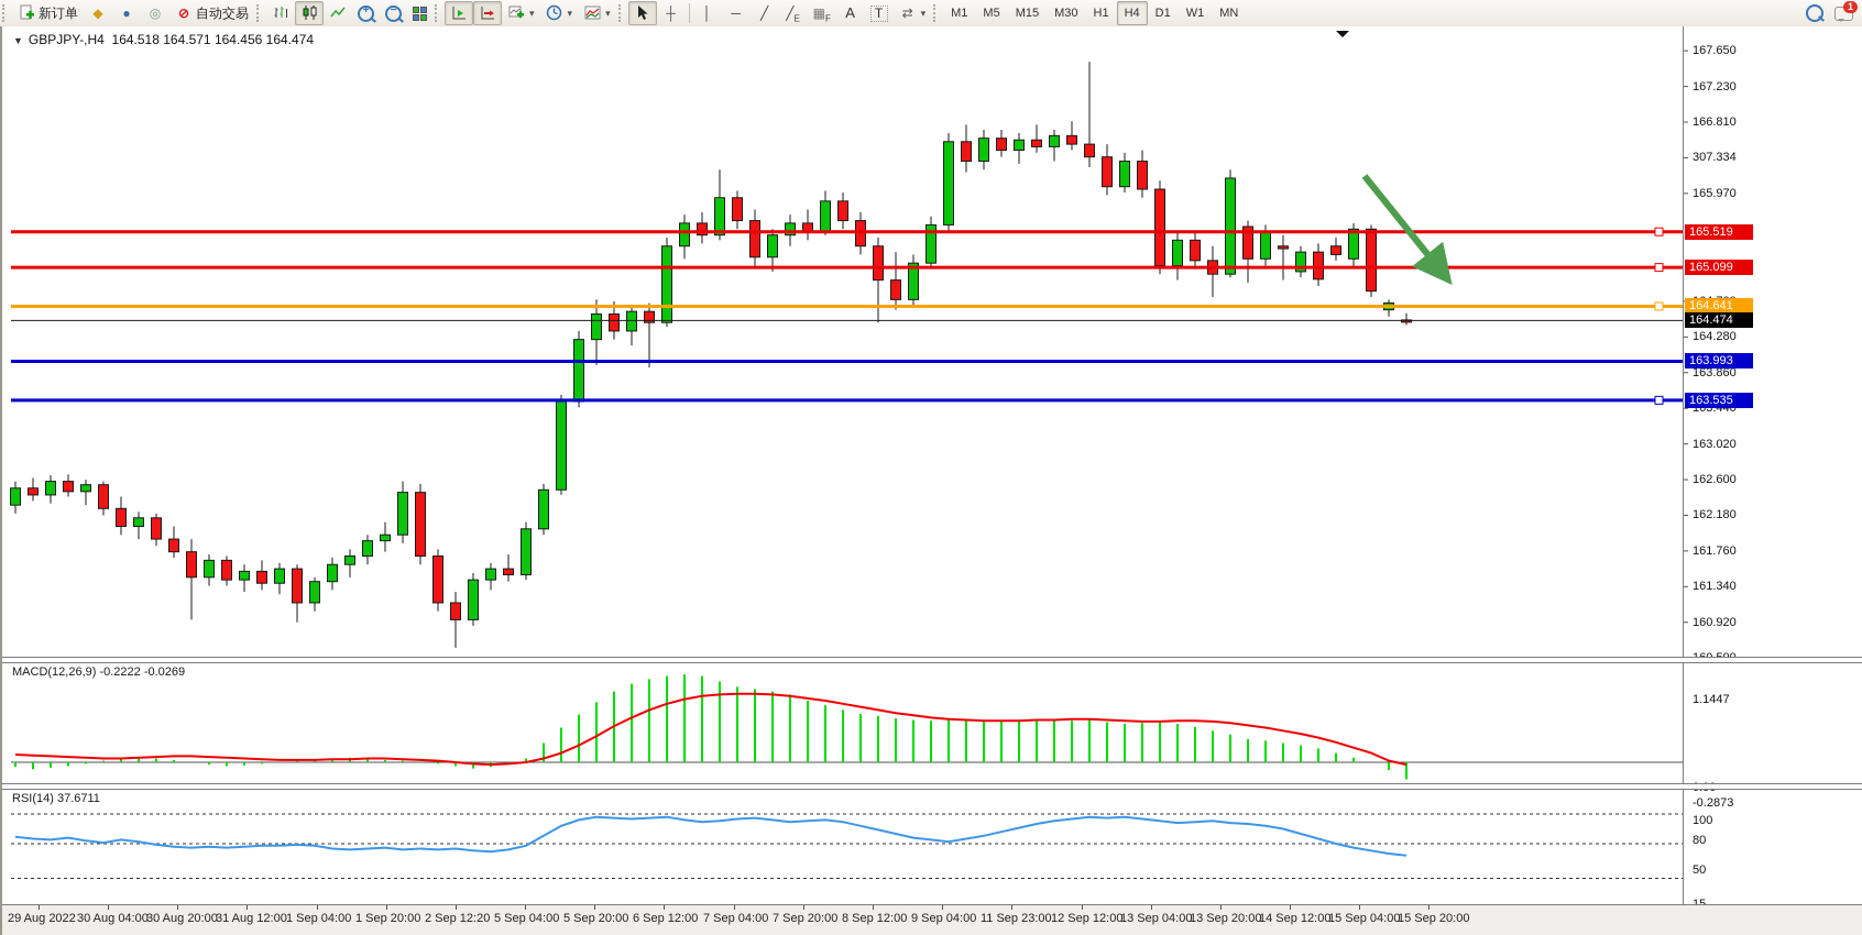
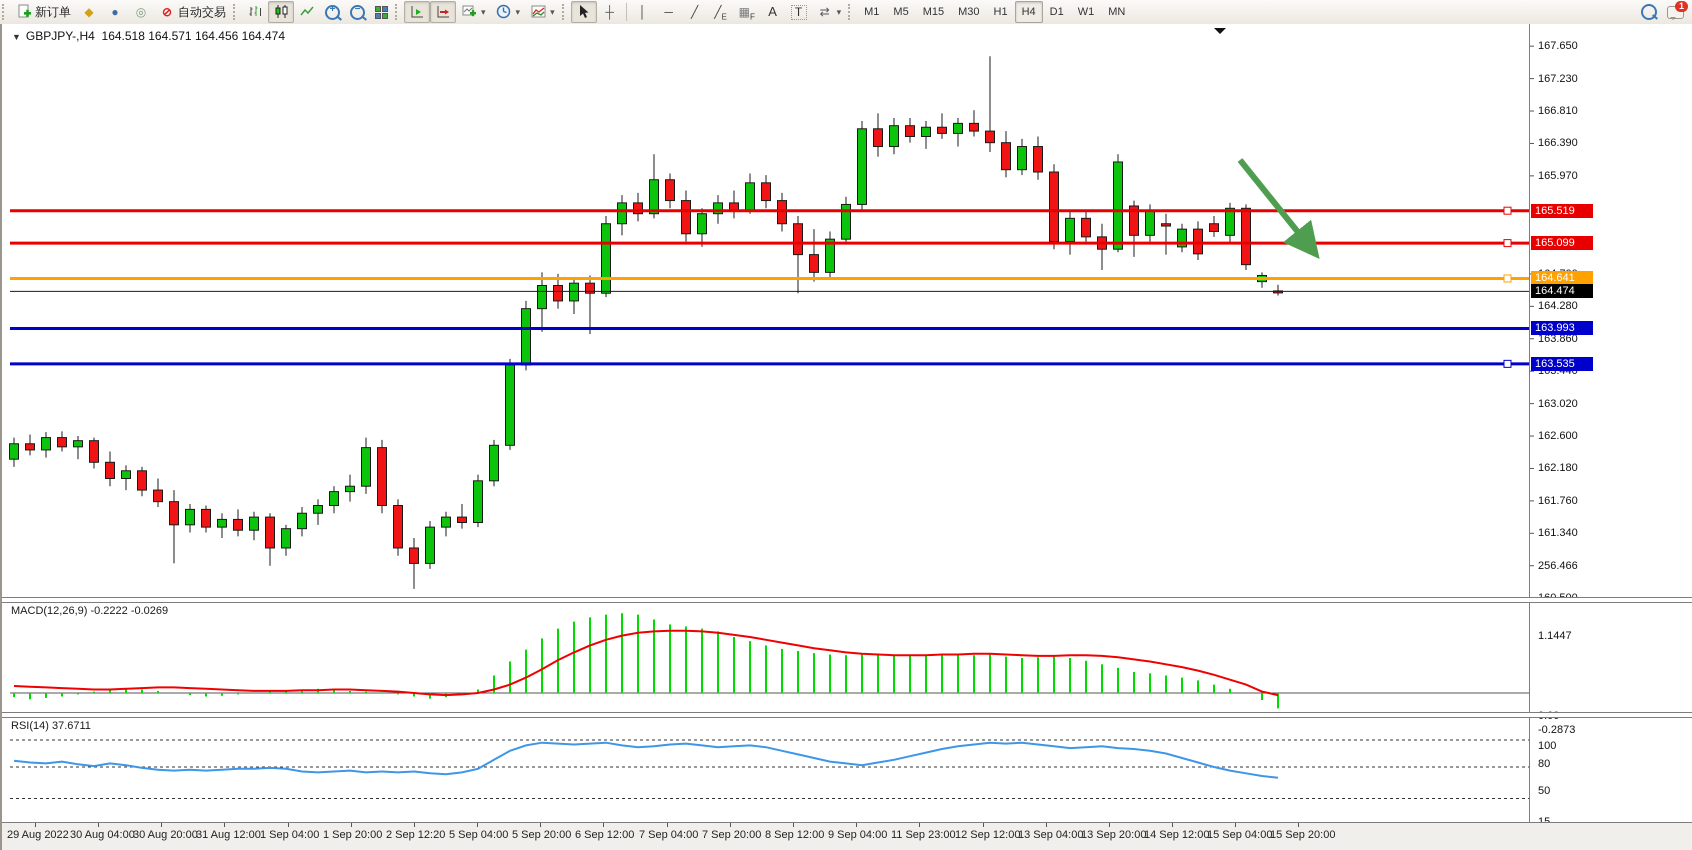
  新订单
  ◆
  ●
  ◎
  ⊘
  自动交易
  +
  −
  ▾
  ▾
  ▾
  ┼
  │
  ─
  ╱
  ╱E
  ▦F
  A
  T
  ⇄
  ▾
  M1
  M5
  M15
  M30
  H1
  H4
  D1
  W1
  MN
  1
  ▼ GBPJPY-,H4 164.518 164.571 164.456 164.474
  MACD(12,26,9) -0.2222 -0.0269
  RSI(14) 37.6711
  167.650
  167.230
  166.810
- 307.334
+ 166.390
  165.970
  164.280
  163.860
  163.440
  163.020
  162.600
  162.180
  161.760
  161.340
- 160.920
+ 256.466
  1.1447
  -0.2873
  100
  80
  50
  165.519
  165.099
  164.641
  163.993
  163.535
  164.474
  29 Aug 2022
  30 Aug 04:00
  30 Aug 20:00
  31 Aug 12:00
  1 Sep 04:00
  1 Sep 20:00
  2 Sep 12:20
  5 Sep 04:00
  5 Sep 20:00
  6 Sep 12:00
  7 Sep 04:00
  7 Sep 20:00
  8 Sep 12:00
  9 Sep 04:00
  11 Sep 23:00
  12 Sep 12:00
  13 Sep 04:00
  13 Sep 20:00
  14 Sep 12:00
  15 Sep 04:00
  15 Sep 20:00
